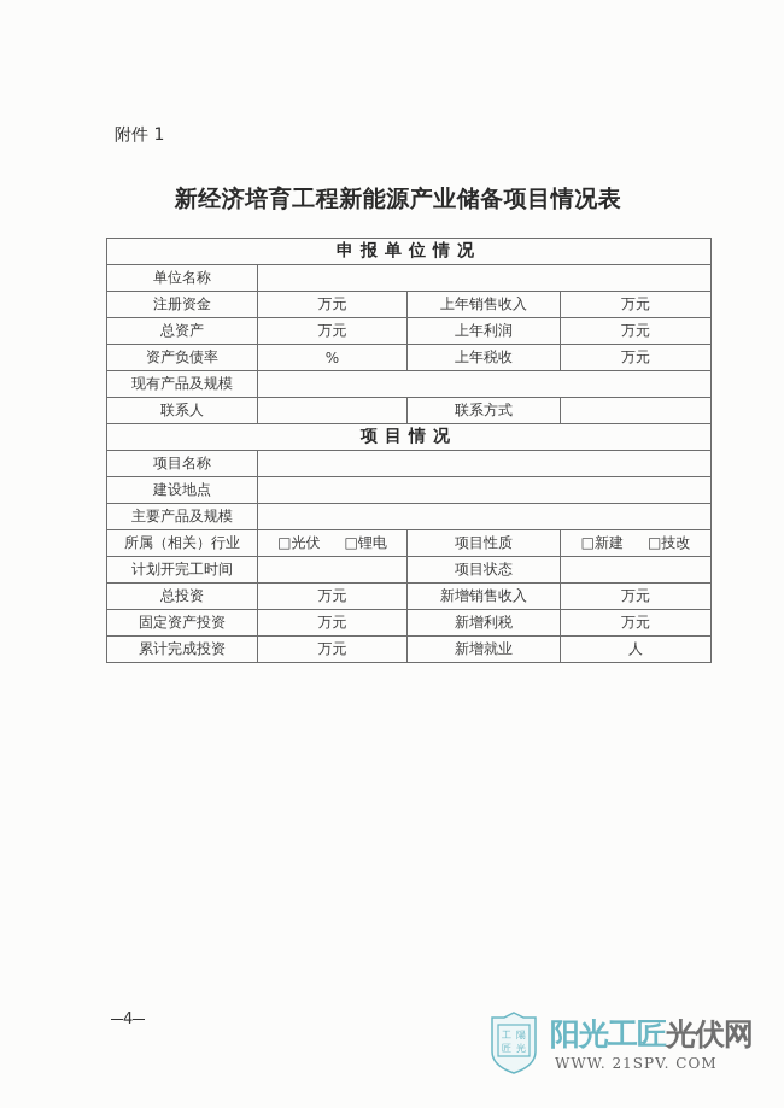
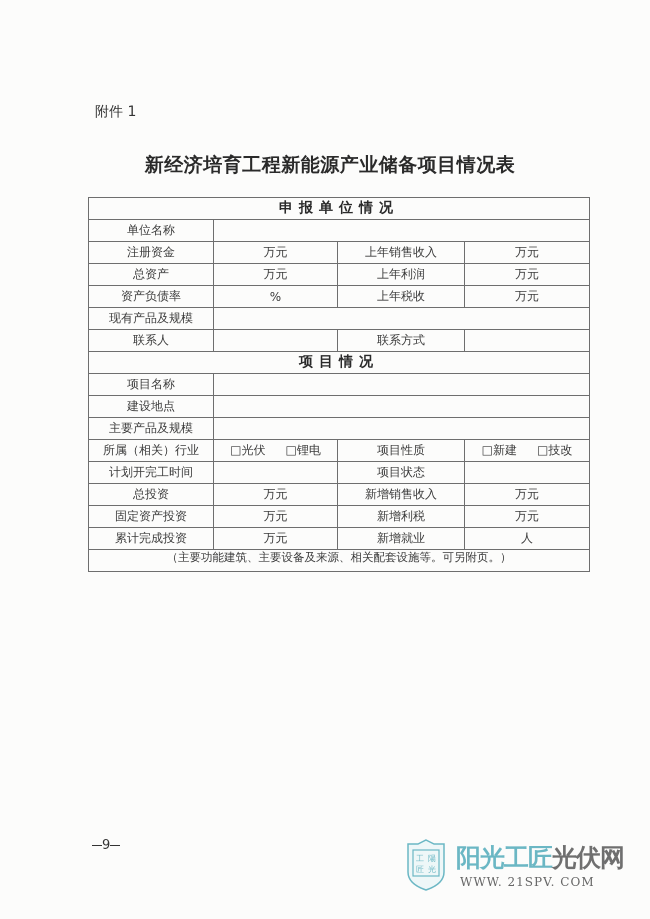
  附件 1
  新经济培育工程新能源产业储备项目情况表
  申报单位情况
  单位名称
  注册资金	万元	上年销售收入	万元
  总资产	万元	上年利润	万元
  资产负债率	%	上年税收	万元
  现有产品及规模
  联系人		联系方式
  项目情况
  项目名称
  建设地点
  主要产品及规模
  所属（相关）行业	□光伏 □锂电	项目性质	□新建 □技改
  计划开完工时间		项目状态
  总投资	万元	新增销售收入	万元
  固定资产投资	万元	新增利税	万元
  累计完成投资	万元	新增就业	人
+ （主要功能建筑、主要设备及来源、相关配套设施等。可另附页。）
- 4
+ 9
  工
  陽
  匠
  光
  阳光工匠光伏网
  WWW. 21SPV. COM
